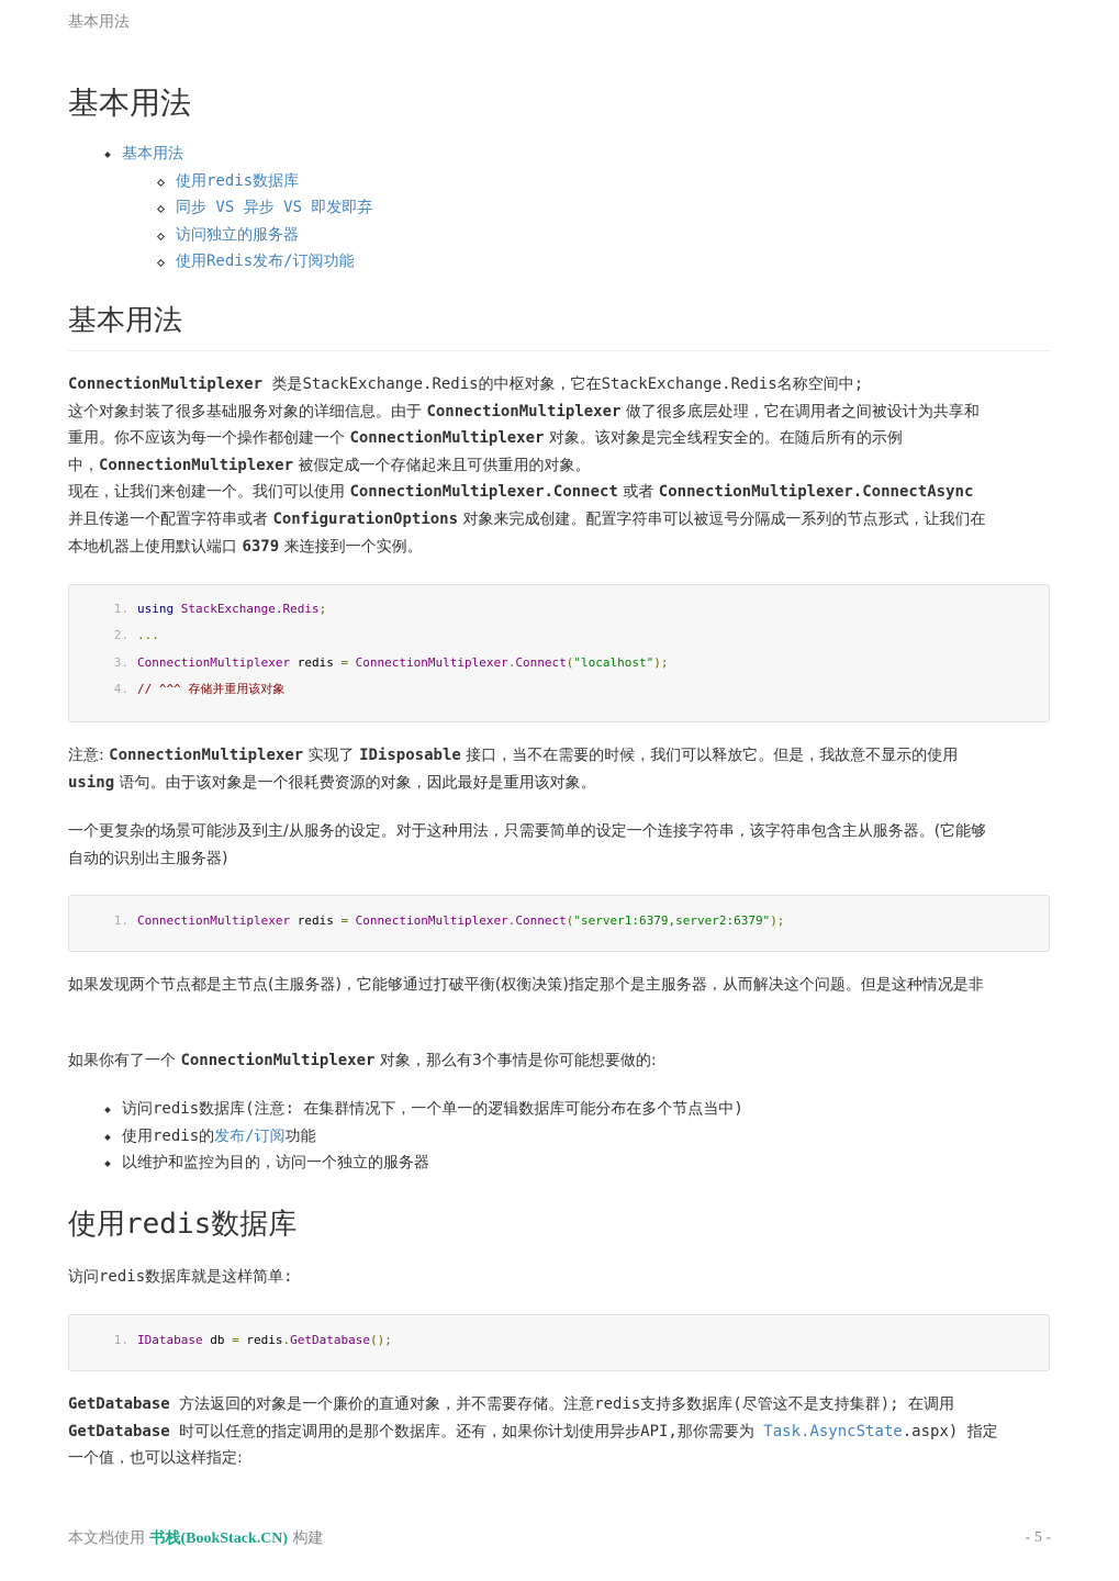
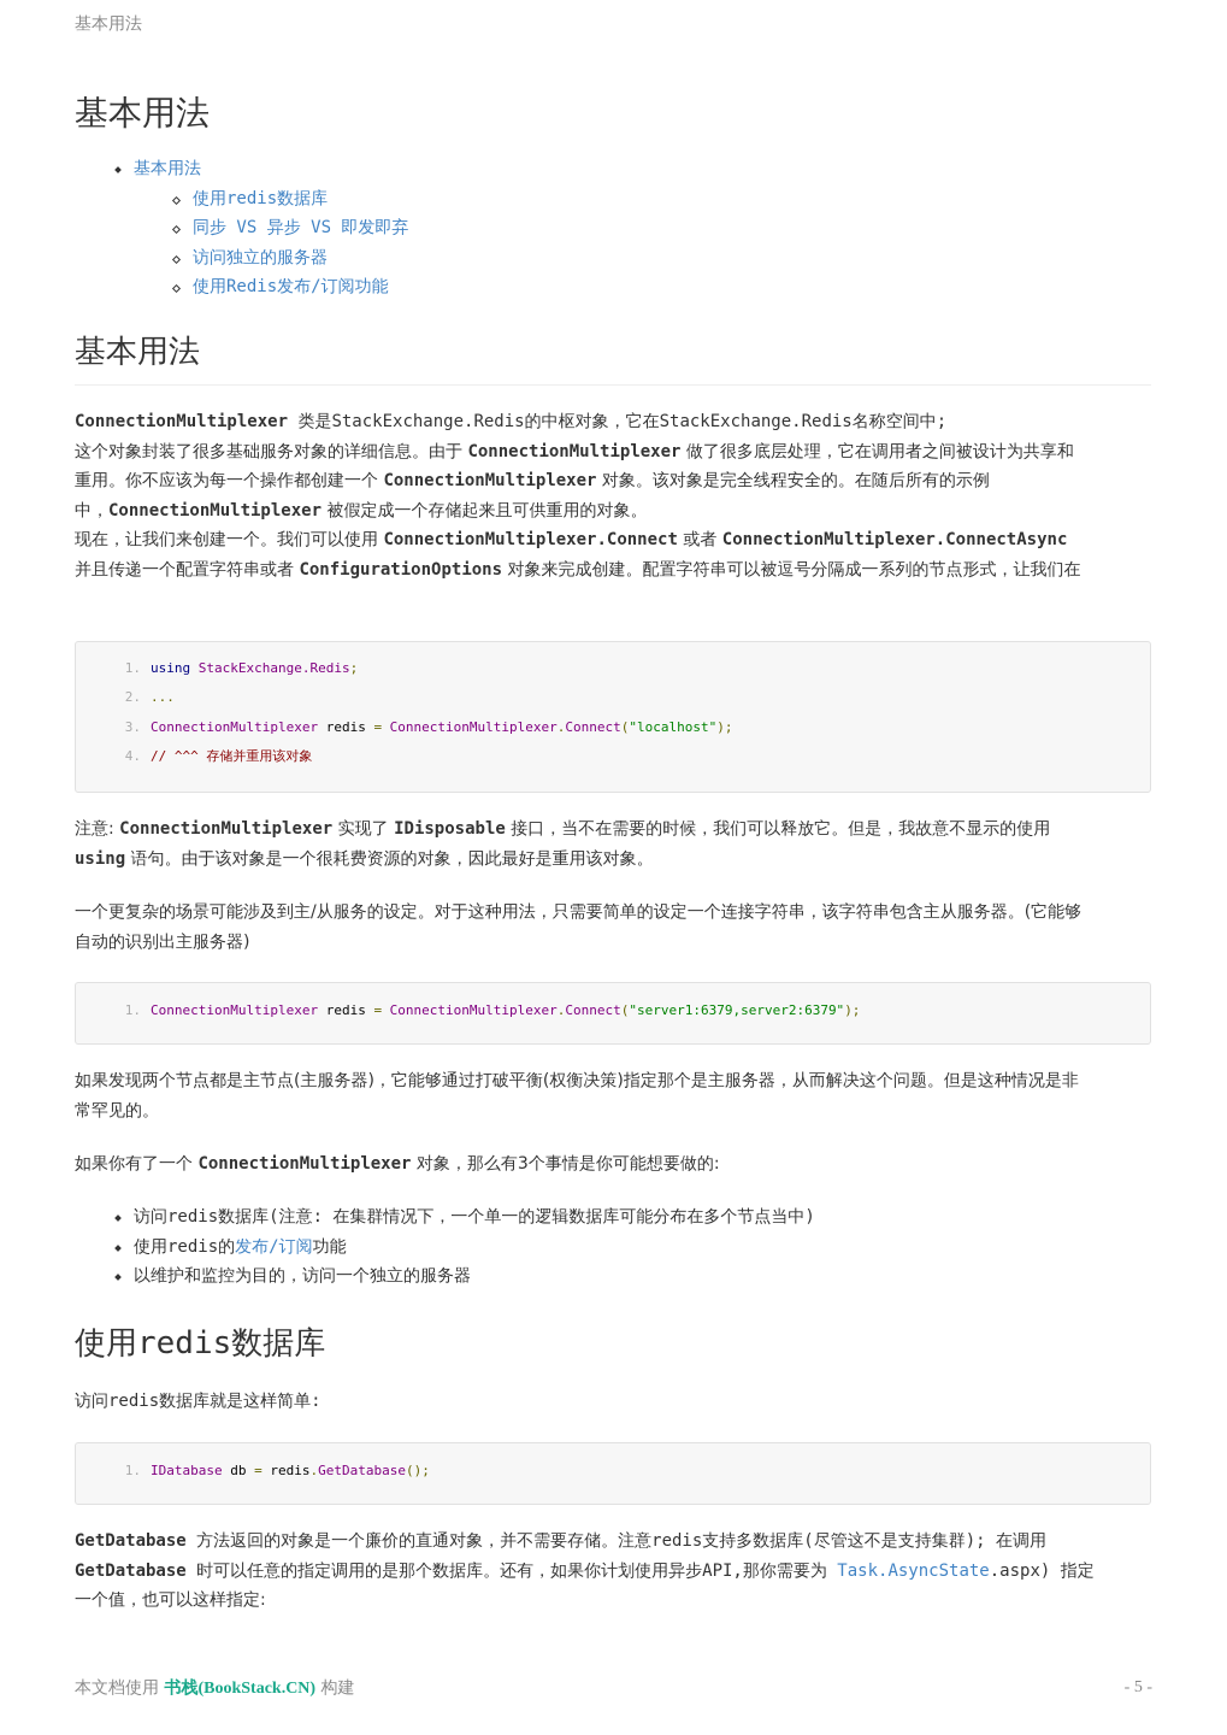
  基本用法
  基本用法
  基本用法
  使用redis数据库
  同步 VS 异步 VS 即发即弃
  访问独立的服务器
  使用Redis发布/订阅功能
  基本用法
  ConnectionMultiplexer 类是StackExchange.Redis的中枢对象，它在StackExchange.Redis名称空间中;
  这个对象封装了很多基础服务对象的详细信息。由于 ConnectionMultiplexer 做了很多底层处理，它在调用者之间被设计为共享和
  重用。你不应该为每一个操作都创建一个 ConnectionMultiplexer 对象。该对象是完全线程安全的。在随后所有的示例
  中，ConnectionMultiplexer 被假定成一个存储起来且可供重用的对象。
  现在，让我们来创建一个。我们可以使用 ConnectionMultiplexer.Connect 或者 ConnectionMultiplexer.ConnectAsync
  并且传递一个配置字符串或者 ConfigurationOptions 对象来完成创建。配置字符串可以被逗号分隔成一系列的节点形式，让我们在
- 本地机器上使用默认端口 6379 来连接到一个实例。
  1.
  using StackExchange.Redis;
  2.
  ...
  3.
  ConnectionMultiplexer redis = ConnectionMultiplexer.Connect("localhost");
  4.
  // ^^^ 存储并重用该对象
  注意: ConnectionMultiplexer 实现了 IDisposable 接口，当不在需要的时候，我们可以释放它。但是，我故意不显示的使用
  using 语句。由于该对象是一个很耗费资源的对象，因此最好是重用该对象。
  一个更复杂的场景可能涉及到主/从服务的设定。对于这种用法，只需要简单的设定一个连接字符串，该字符串包含主从服务器。(它能够
  自动的识别出主服务器)
  1.
  ConnectionMultiplexer redis = ConnectionMultiplexer.Connect("server1:6379,server2:6379");
  如果发现两个节点都是主节点(主服务器)，它能够通过打破平衡(权衡决策)指定那个是主服务器，从而解决这个问题。但是这种情况是非
+ 常罕见的。
  如果你有了一个 ConnectionMultiplexer 对象，那么有3个事情是你可能想要做的:
  访问redis数据库(注意: 在集群情况下，一个单一的逻辑数据库可能分布在多个节点当中)
  使用redis的发布/订阅功能
  以维护和监控为目的，访问一个独立的服务器
  使用redis数据库
  访问redis数据库就是这样简单:
  1.
  IDatabase db = redis.GetDatabase();
  GetDatabase 方法返回的对象是一个廉价的直通对象，并不需要存储。注意redis支持多数据库(尽管这不是支持集群); 在调用
  GetDatabase 时可以任意的指定调用的是那个数据库。还有，如果你计划使用异步API,那你需要为 Task.AsyncState.aspx) 指定
  一个值，也可以这样指定:
  本文档使用 书栈(BookStack.CN) 构建
  - 5 -
